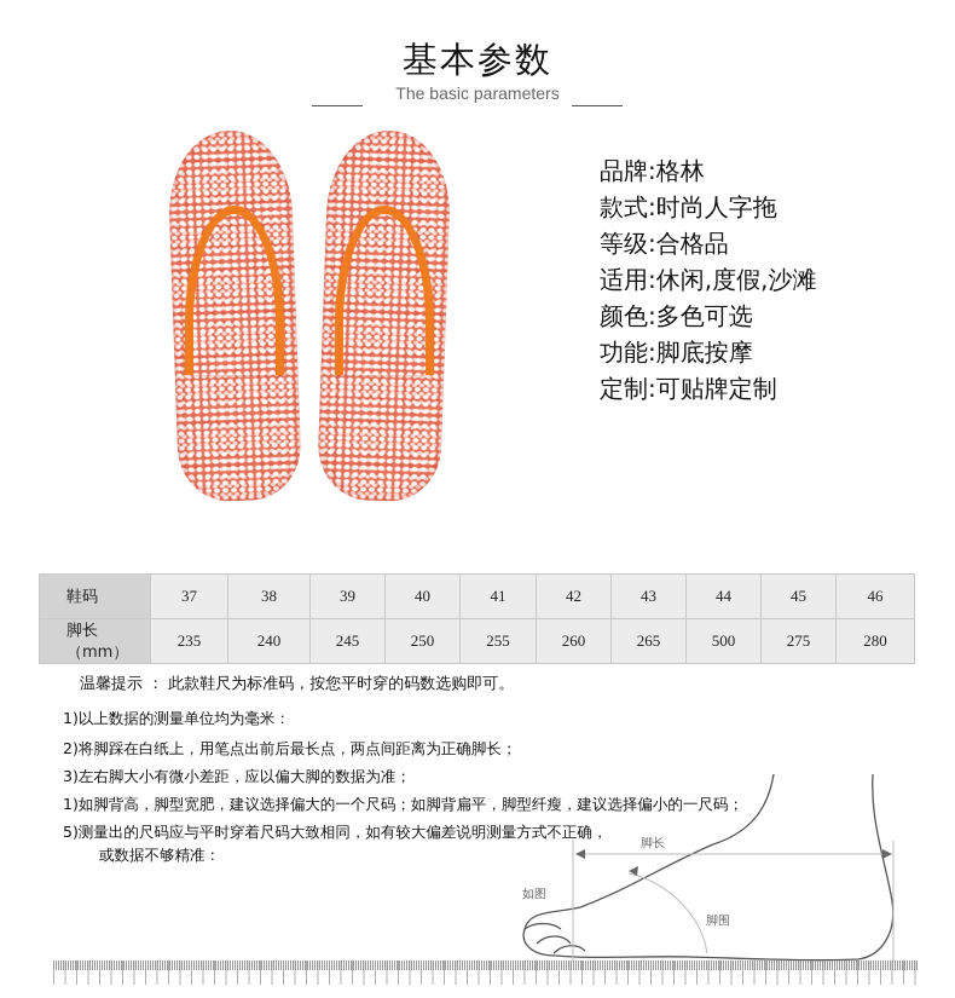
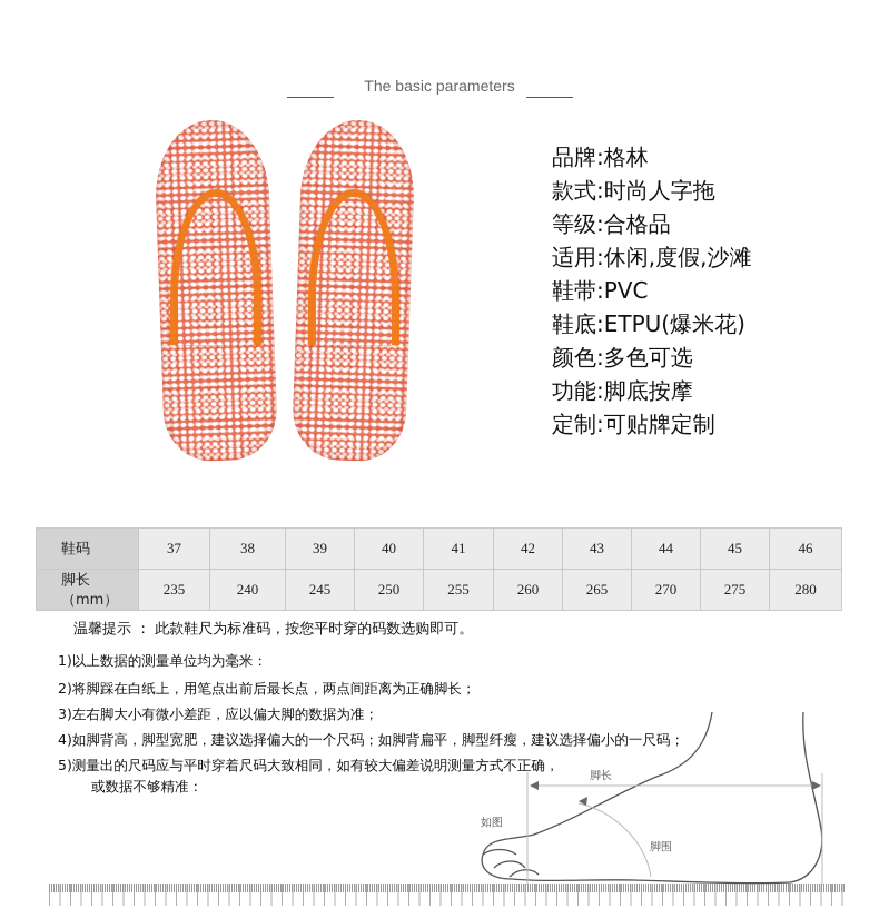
- 基本参数
  The basic parameters
  品牌:格林
  款式:时尚人字拖
  等级:合格品
  适用:休闲,度假,沙滩
+ 鞋带:PVC
+ 鞋底:ETPU(爆米花)
  颜色:多色可选
  功能:脚底按摩
  定制:可贴牌定制
  鞋码	37	38	39	40	41	42	43	44	45	46
- 脚长（mm）	235	240	245	250	255	260	265	500	275	280
+ 脚长（mm）	235	240	245	250	255	260	265	270	275	280
  温馨提示 ： 此款鞋尺为标准码，按您平时穿的码数选购即可。
  1)以上数据的测量单位均为毫米：
  2)将脚踩在白纸上，用笔点出前后最长点，两点间距离为正确脚长；
  3)左右脚大小有微小差距，应以偏大脚的数据为准；
- 1)如脚背高，脚型宽肥，建议选择偏大的一个尺码；如脚背扁平，脚型纤瘦，建议选择偏小的一尺码；
+ 4)如脚背高，脚型宽肥，建议选择偏大的一个尺码；如脚背扁平，脚型纤瘦，建议选择偏小的一尺码；
  5)测量出的尺码应与平时穿着尺码大致相同，如有较大偏差说明测量方式不正确，
  或数据不够精准：
  脚长
  如图
  脚围
